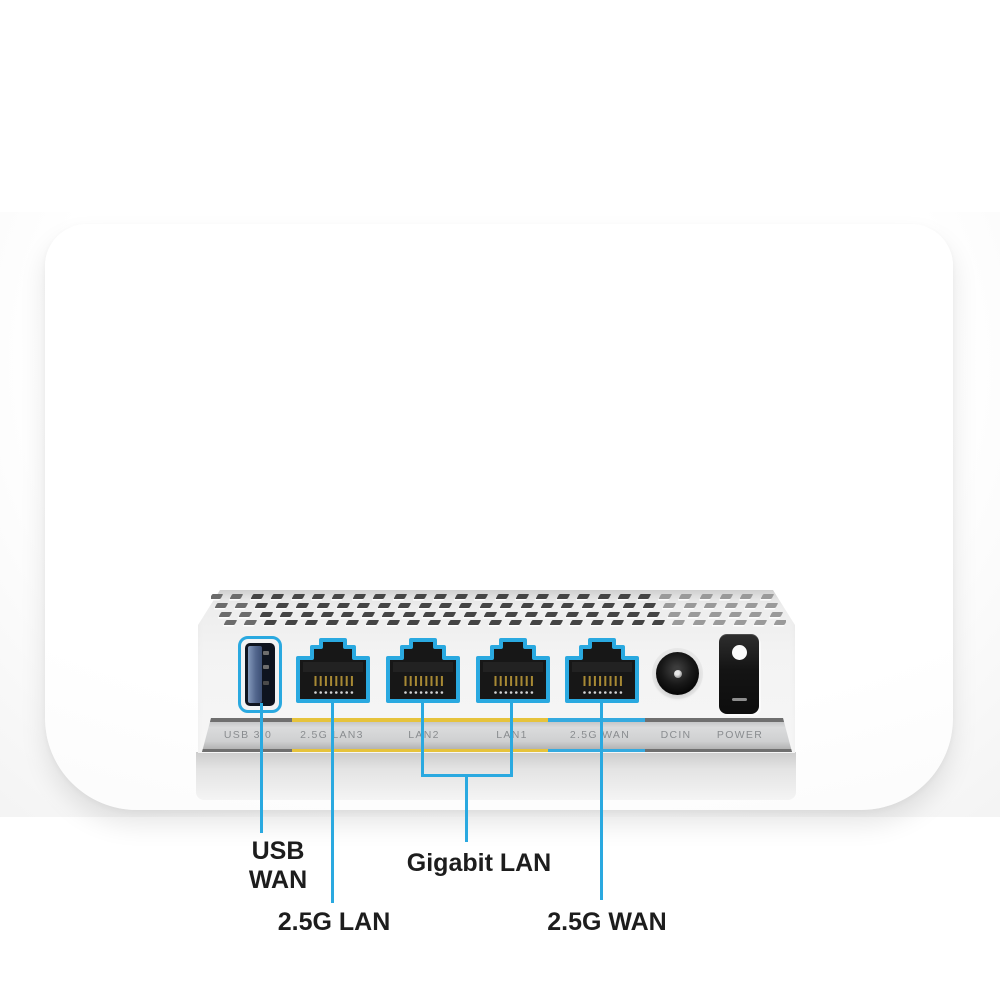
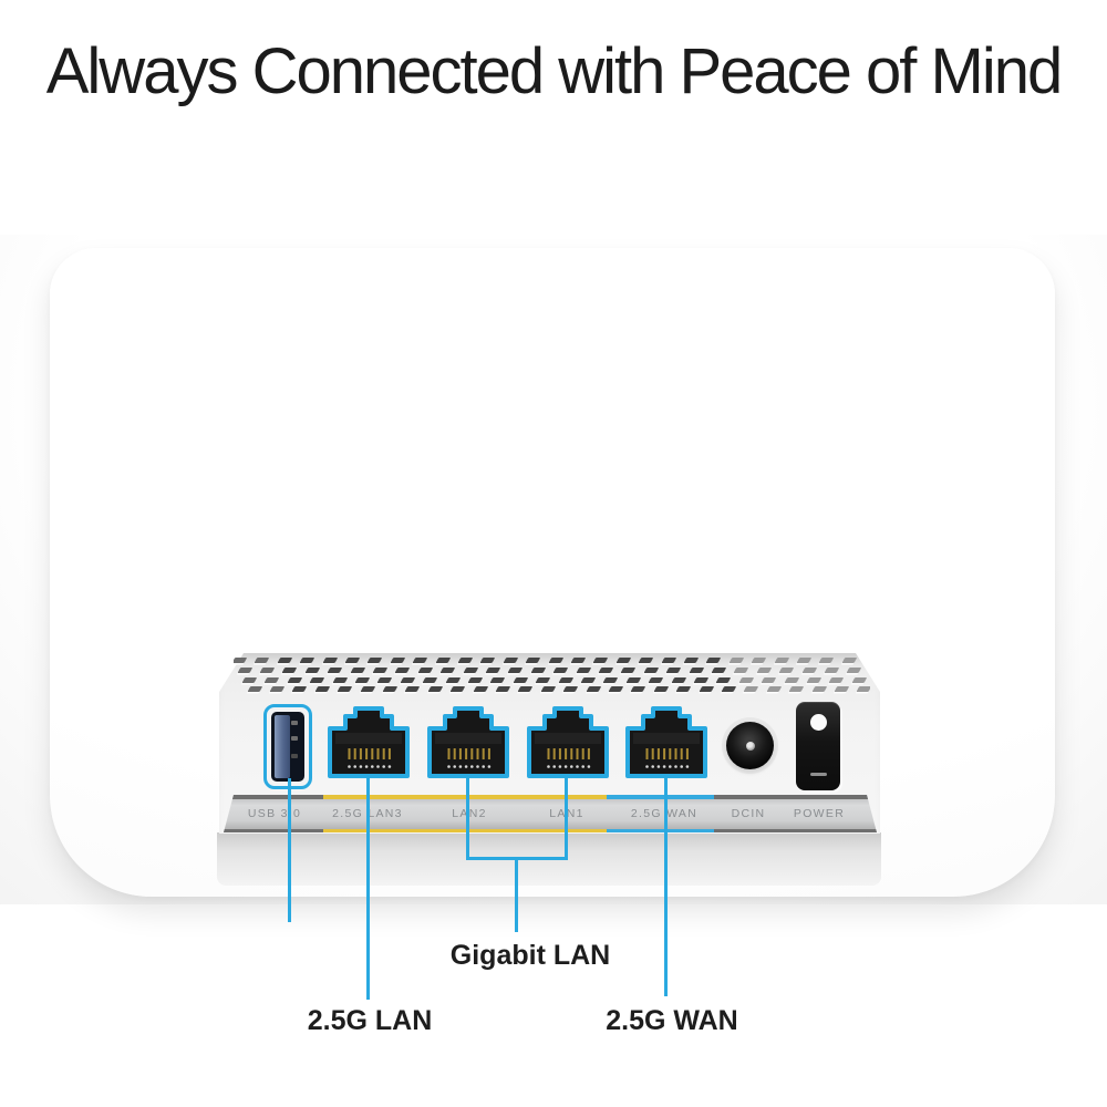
+ Always Connected with Peace of Mind
  USB 30
  2.5G LAN3
  LAN2
  LAN1
  2.5G WAN
  DCIN
  POWER
- USB WAN
  Gigabit LAN
  2.5G LAN
  2.5G WAN
